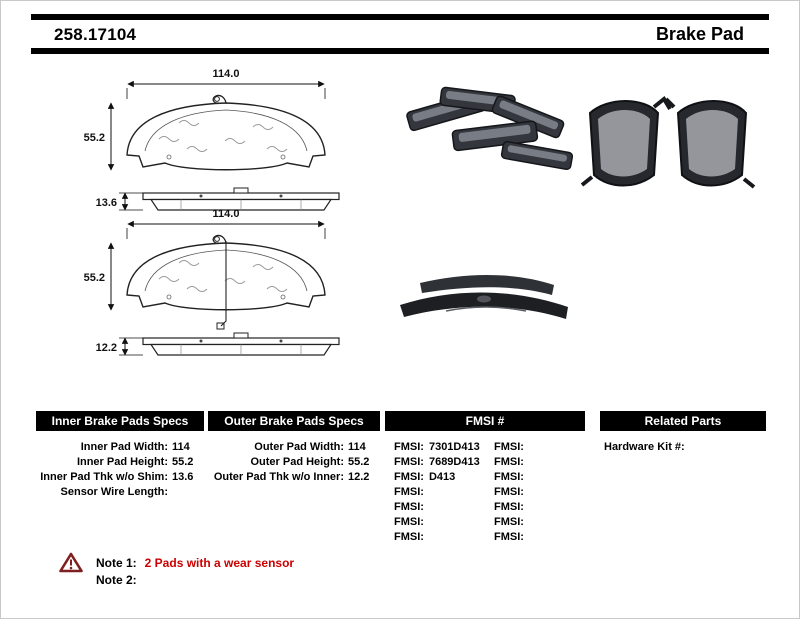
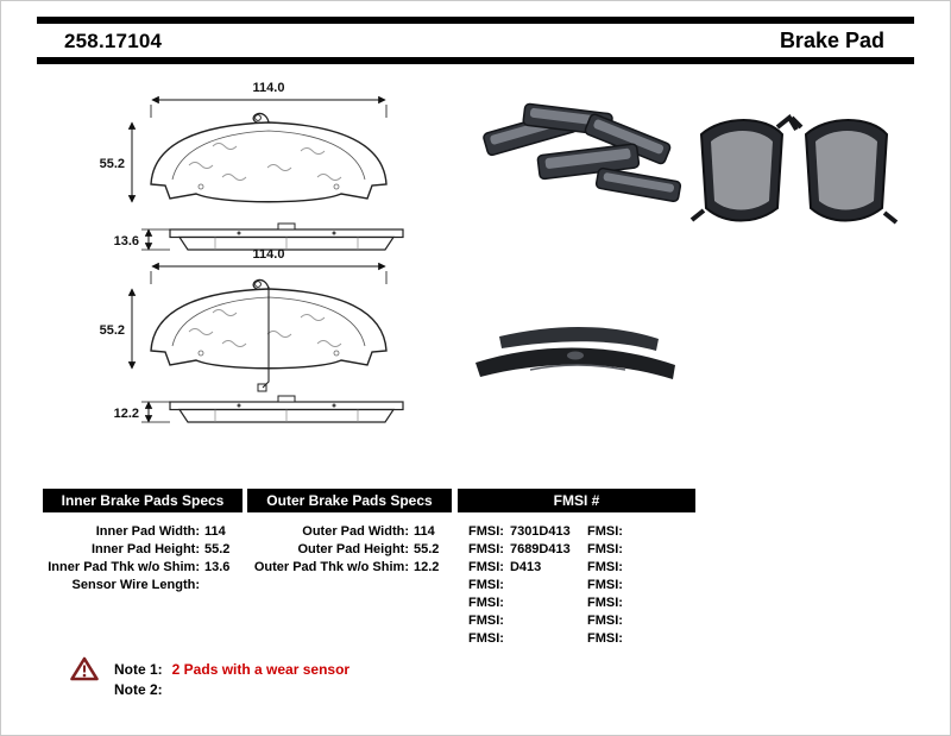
  258.17104
  Brake Pad
  114.0
  55.2
  13.6
  114.0
  55.2
  12.2
  Inner Brake Pads Specs
  Inner Pad Width:
  114
  Inner Pad Height:
  55.2
  Inner Pad Thk w/o Shim:
  13.6
  Sensor Wire Length:
  Outer Brake Pads Specs
  Outer Pad Width:
  114
  Outer Pad Height:
  55.2
- Outer Pad Thk w/o Inner:
+ Outer Pad Thk w/o Shim:
  12.2
  FMSI #
  FMSI:
  7301D413
  FMSI:
  7689D413
  FMSI:
  D413
  FMSI:
  FMSI:
  FMSI:
  FMSI:
  FMSI:
  FMSI:
  FMSI:
  FMSI:
  FMSI:
  FMSI:
  FMSI:
- Related Parts
- Hardware Kit #:
  Note 1: 2 Pads with a wear sensor
  Note 2:
